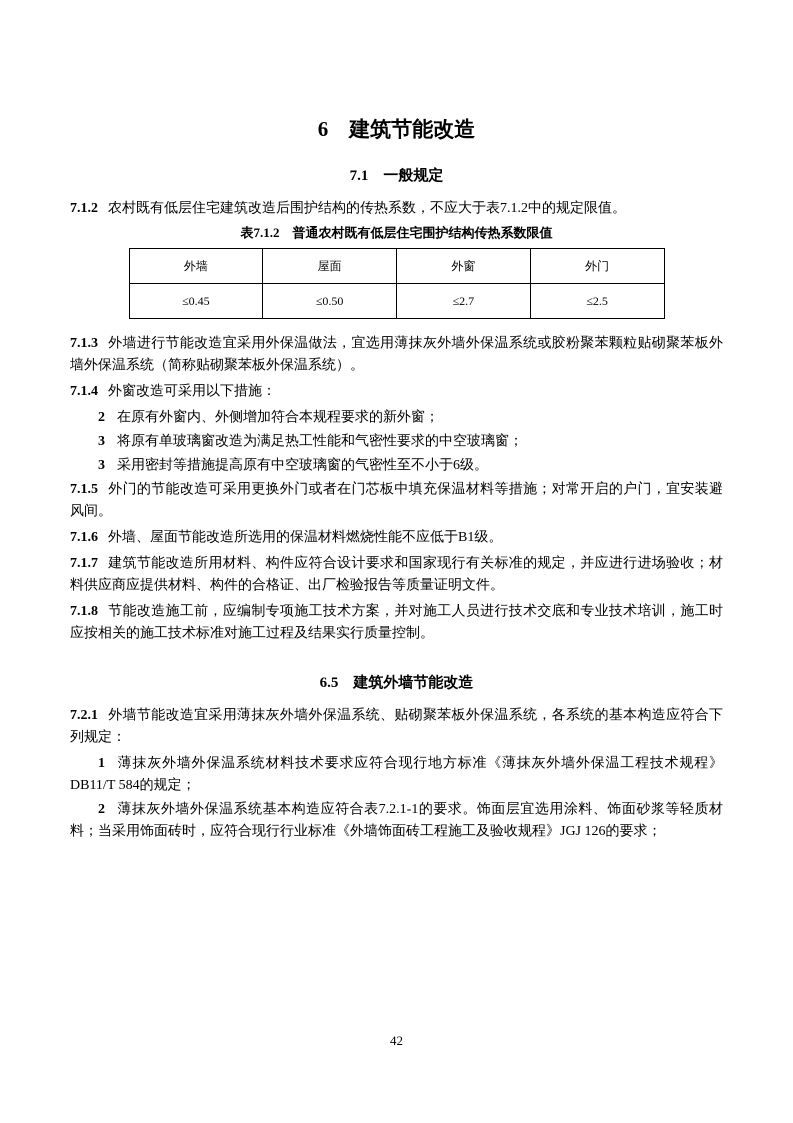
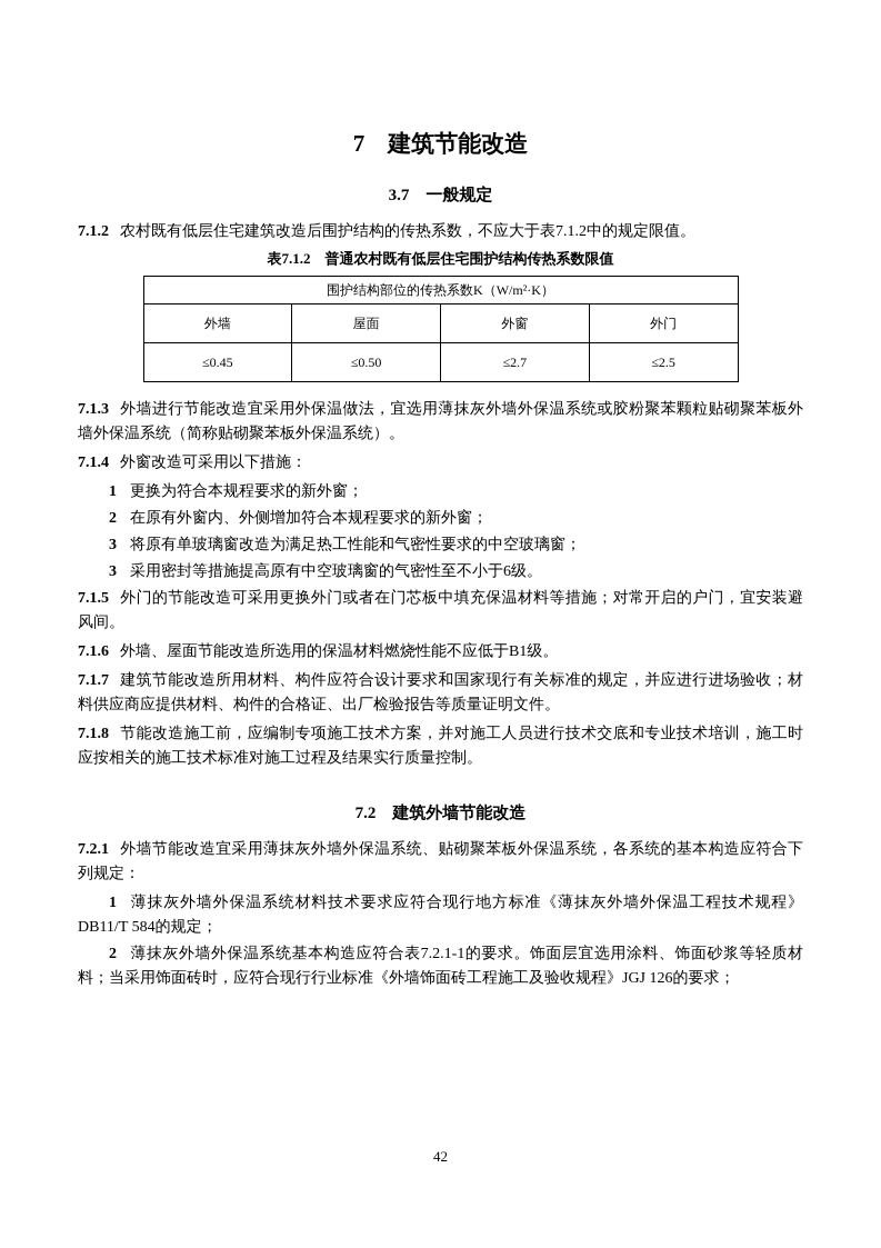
- 6 建筑节能改造
+ 7 建筑节能改造
- 7.1 一般规定
+ 3.7 一般规定
  7.1.2 农村既有低层住宅建筑改造后围护结构的传热系数，不应大于表7.1.2中的规定限值。
  表7.1.2 普通农村既有低层住宅围护结构传热系数限值
+ 围护结构部位的传热系数K（W/m²·K）
  外墙	屋面	外窗	外门
  ≤0.45	≤0.50	≤2.7	≤2.5
  7.1.3 外墙进行节能改造宜采用外保温做法，宜选用薄抹灰外墙外保温系统或胶粉聚苯颗粒贴砌聚苯板外墙外保温系统（简称贴砌聚苯板外保温系统）。
  7.1.4 外窗改造可采用以下措施：
+ 1 更换为符合本规程要求的新外窗；
  2 在原有外窗内、外侧增加符合本规程要求的新外窗；
  3 将原有单玻璃窗改造为满足热工性能和气密性要求的中空玻璃窗；
  3 采用密封等措施提高原有中空玻璃窗的气密性至不小于6级。
  7.1.5 外门的节能改造可采用更换外门或者在门芯板中填充保温材料等措施；对常开启的户门，宜安装避风间。
  7.1.6 外墙、屋面节能改造所选用的保温材料燃烧性能不应低于B1级。
  7.1.7 建筑节能改造所用材料、构件应符合设计要求和国家现行有关标准的规定，并应进行进场验收；材料供应商应提供材料、构件的合格证、出厂检验报告等质量证明文件。
  7.1.8 节能改造施工前，应编制专项施工技术方案，并对施工人员进行技术交底和专业技术培训，施工时应按相关的施工技术标准对施工过程及结果实行质量控制。
- 6.5 建筑外墙节能改造
+ 7.2 建筑外墙节能改造
  7.2.1 外墙节能改造宜采用薄抹灰外墙外保温系统、贴砌聚苯板外保温系统，各系统的基本构造应符合下列规定：
  1 薄抹灰外墙外保温系统材料技术要求应符合现行地方标准《薄抹灰外墙外保温工程技术规程》DB11/T 584的规定；
  2 薄抹灰外墙外保温系统基本构造应符合表7.2.1-1的要求。饰面层宜选用涂料、饰面砂浆等轻质材料；当采用饰面砖时，应符合现行行业标准《外墙饰面砖工程施工及验收规程》JGJ 126的要求；
  42
